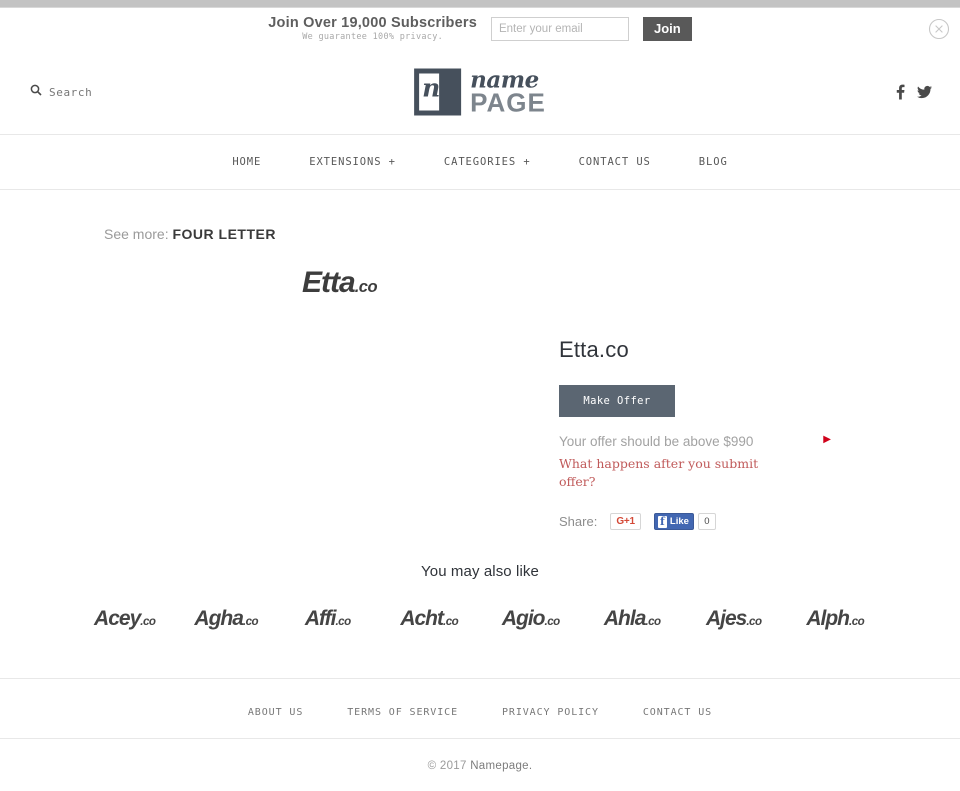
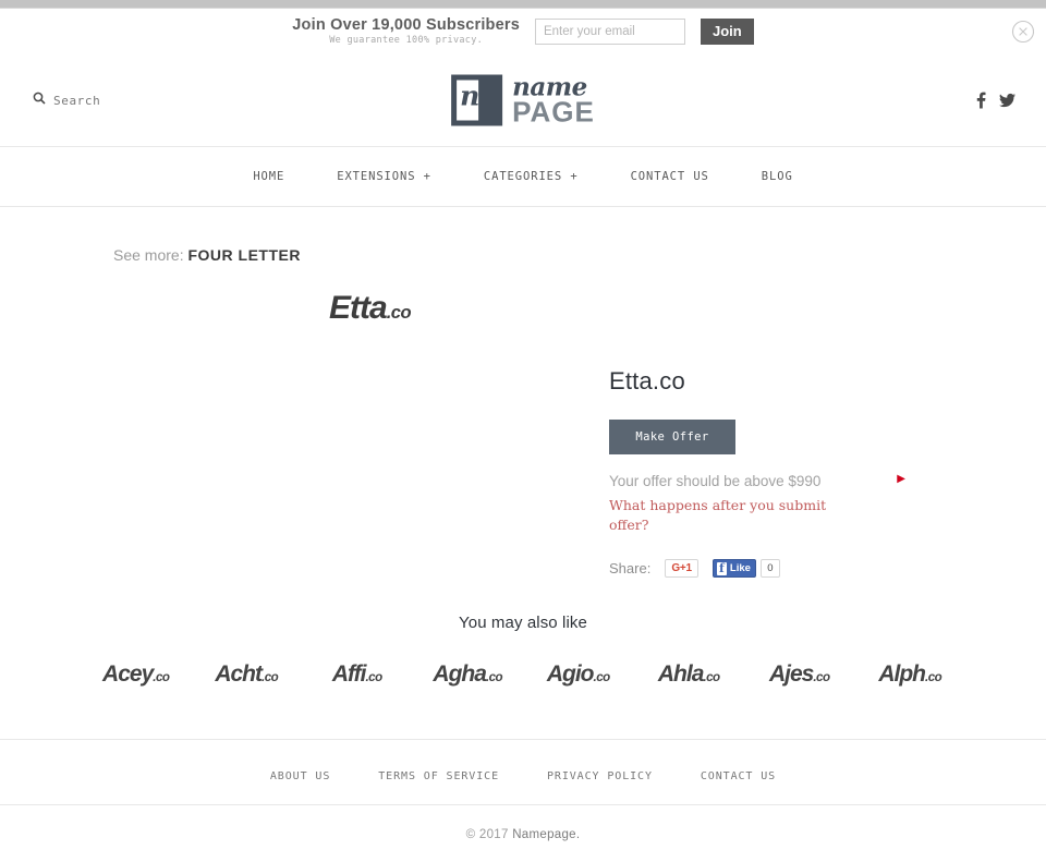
  Join Over 19,000 Subscribers
  We guarantee 100% privacy.
  Enter your email
  Join
  Search
  n
  name
  PAGE
  HOME
  EXTENSIONS +
  CATEGORIES +
  CONTACT US
  BLOG
  See more: FOUR LETTER
  Etta.co
  Etta.co
  Make Offer
  Your offer should be above $990
  ▶
  What happens after you submit offer?
  Share:
  G+1
  f
  Like
  0
  You may also like
  Acey.co
- Agha.co
+ Acht.co
  Affi.co
- Acht.co
+ Agha.co
  Agio.co
  Ahla.co
  Ajes.co
  Alph.co
  ABOUT US
  TERMS OF SERVICE
  PRIVACY POLICY
  CONTACT US
  © 2017 Namepage.
